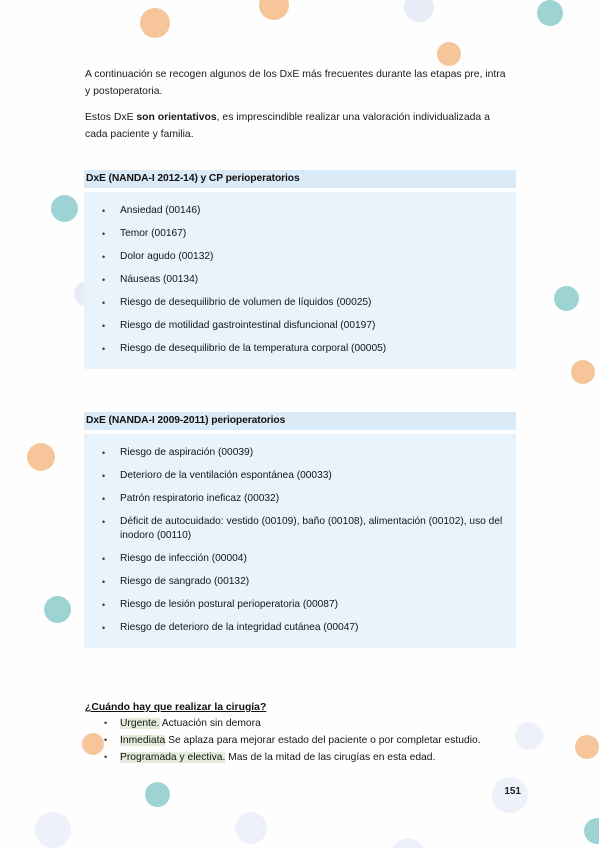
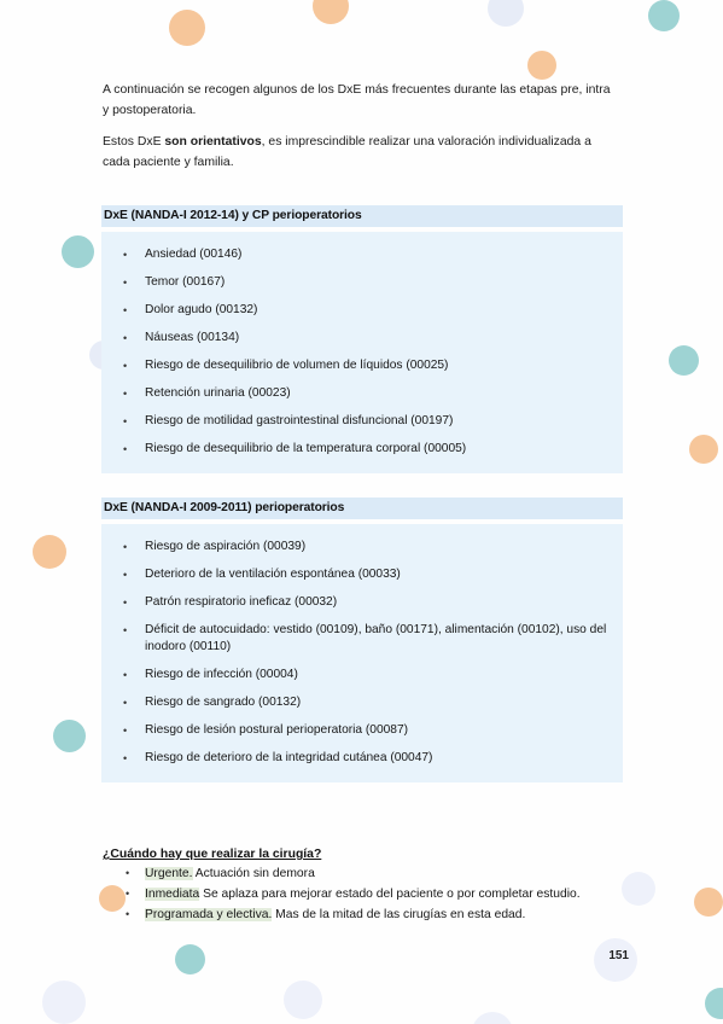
  A continuación se recogen algunos de los DxE más frecuentes durante las etapas pre, intra y postoperatoria.
  Estos DxE son orientativos, es imprescindible realizar una valoración individualizada a cada paciente y familia.
  DxE (NANDA-I 2012-14) y CP perioperatorios
  Ansiedad (00146)
  Temor (00167)
  Dolor agudo (00132)
  Náuseas (00134)
  Riesgo de desequilibrio de volumen de líquidos (00025)
+ Retención urinaria (00023)
  Riesgo de motilidad gastrointestinal disfuncional (00197)
  Riesgo de desequilibrio de la temperatura corporal (00005)
  DxE (NANDA-I 2009-2011) perioperatorios
  Riesgo de aspiración (00039)
  Deterioro de la ventilación espontánea (00033)
  Patrón respiratorio ineficaz (00032)
- Déficit de autocuidado: vestido (00109), baño (00108), alimentación (00102), uso del inodoro (00110)
+ Déficit de autocuidado: vestido (00109), baño (00171), alimentación (00102), uso del inodoro (00110)
  Riesgo de infección (00004)
  Riesgo de sangrado (00132)
  Riesgo de lesión postural perioperatoria (00087)
  Riesgo de deterioro de la integridad cutánea (00047)
  ¿Cuándo hay que realizar la cirugía?
  Urgente. Actuación sin demora
  Inmediata Se aplaza para mejorar estado del paciente o por completar estudio.
  Programada y electiva. Mas de la mitad de las cirugías en esta edad.
  151
